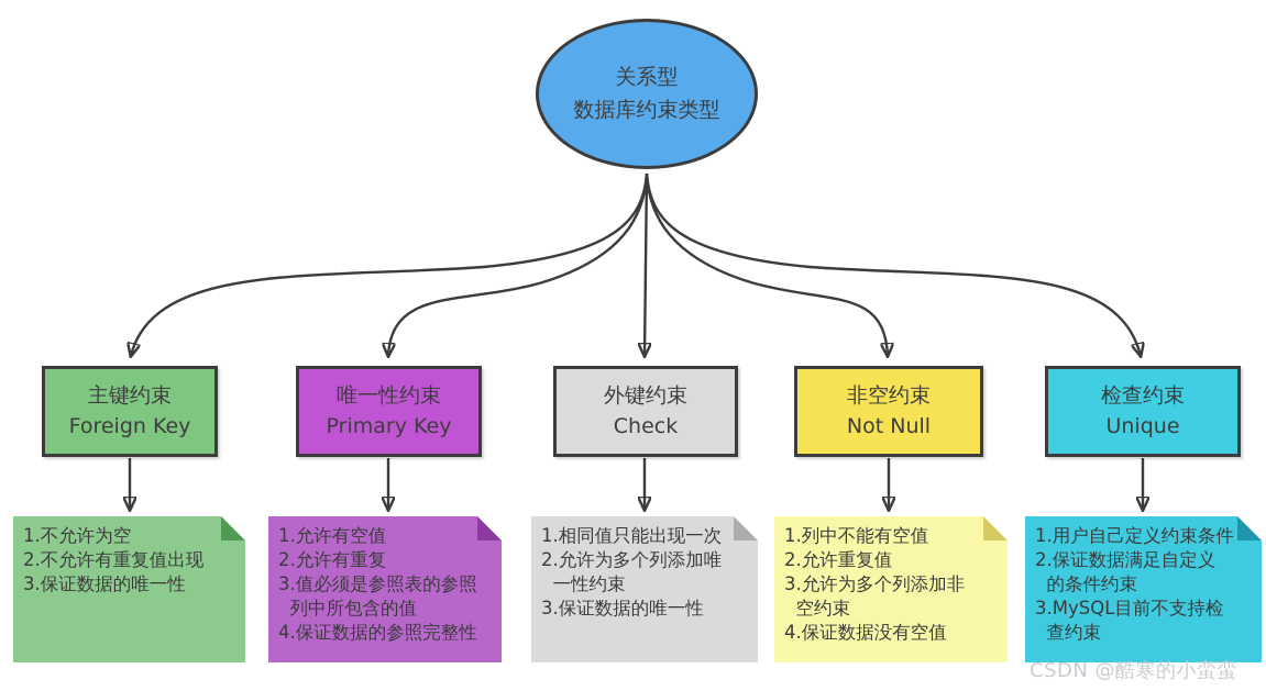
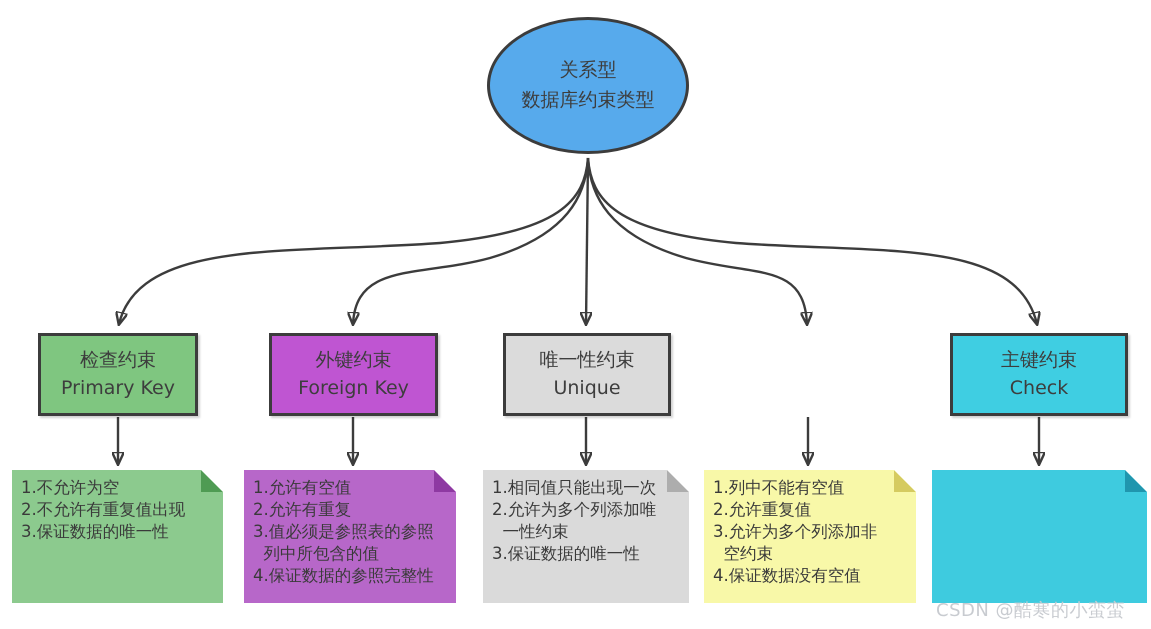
  关系型
  数据库约束类型
- 主键约束
+ 检查约束
- Foreign Key
+ Primary Key
- 唯一性约束
+ 外键约束
- Primary Key
+ Foreign Key
- 外键约束
+ 唯一性约束
- Check
+ Unique
- 非空约束
- Not Null
- 检查约束
+ 主键约束
- Unique
+ Check
  1.不允许为空
  2.不允许有重复值出现
  3.保证数据的唯一性
  1.允许有空值
  2.允许有重复
  3.值必须是参照表的参照
  列中所包含的值
  4.保证数据的参照完整性
  1.相同值只能出现一次
  2.允许为多个列添加唯
  一性约束
  3.保证数据的唯一性
  1.列中不能有空值
  2.允许重复值
  3.允许为多个列添加非
  空约束
  4.保证数据没有空值
- 1.用户自己定义约束条件
- 2.保证数据满足自定义
- 的条件约束
- 3.MySQL目前不支持检
- 查约束
  CSDN @酷寒的小蛮蛮
